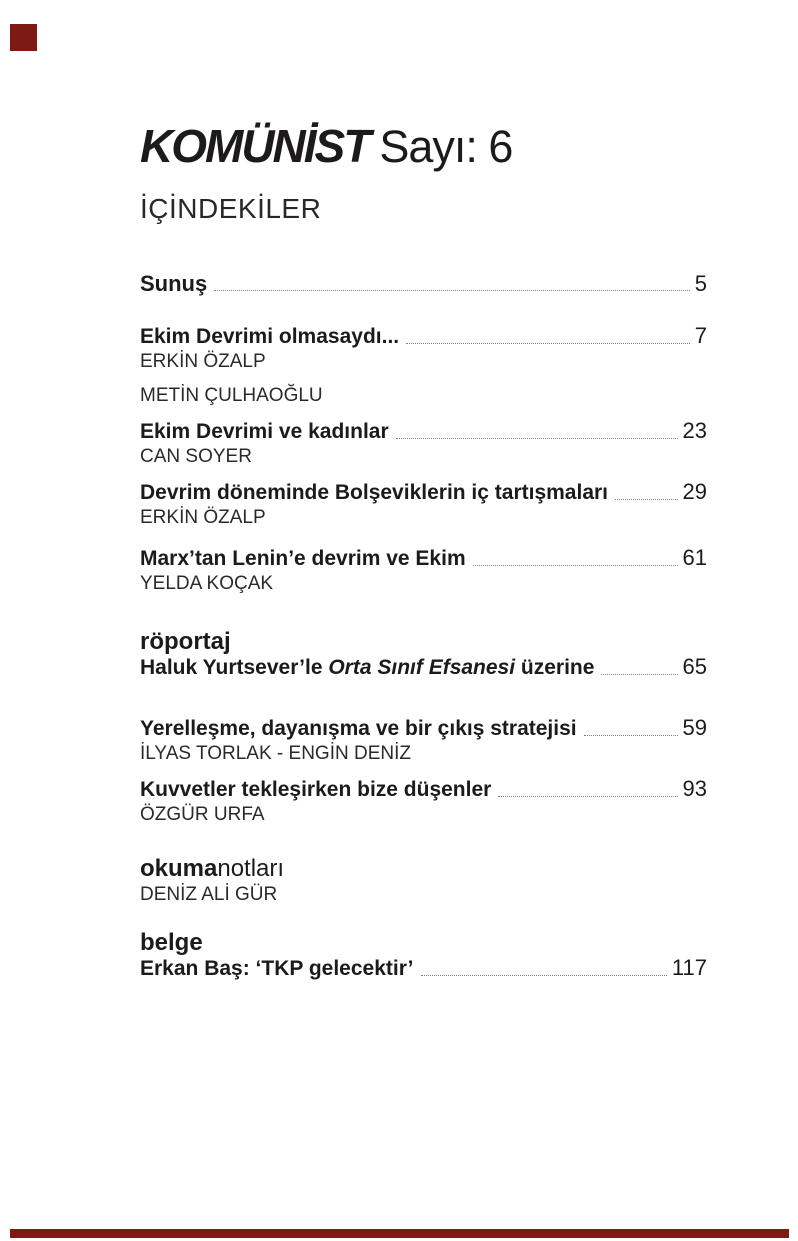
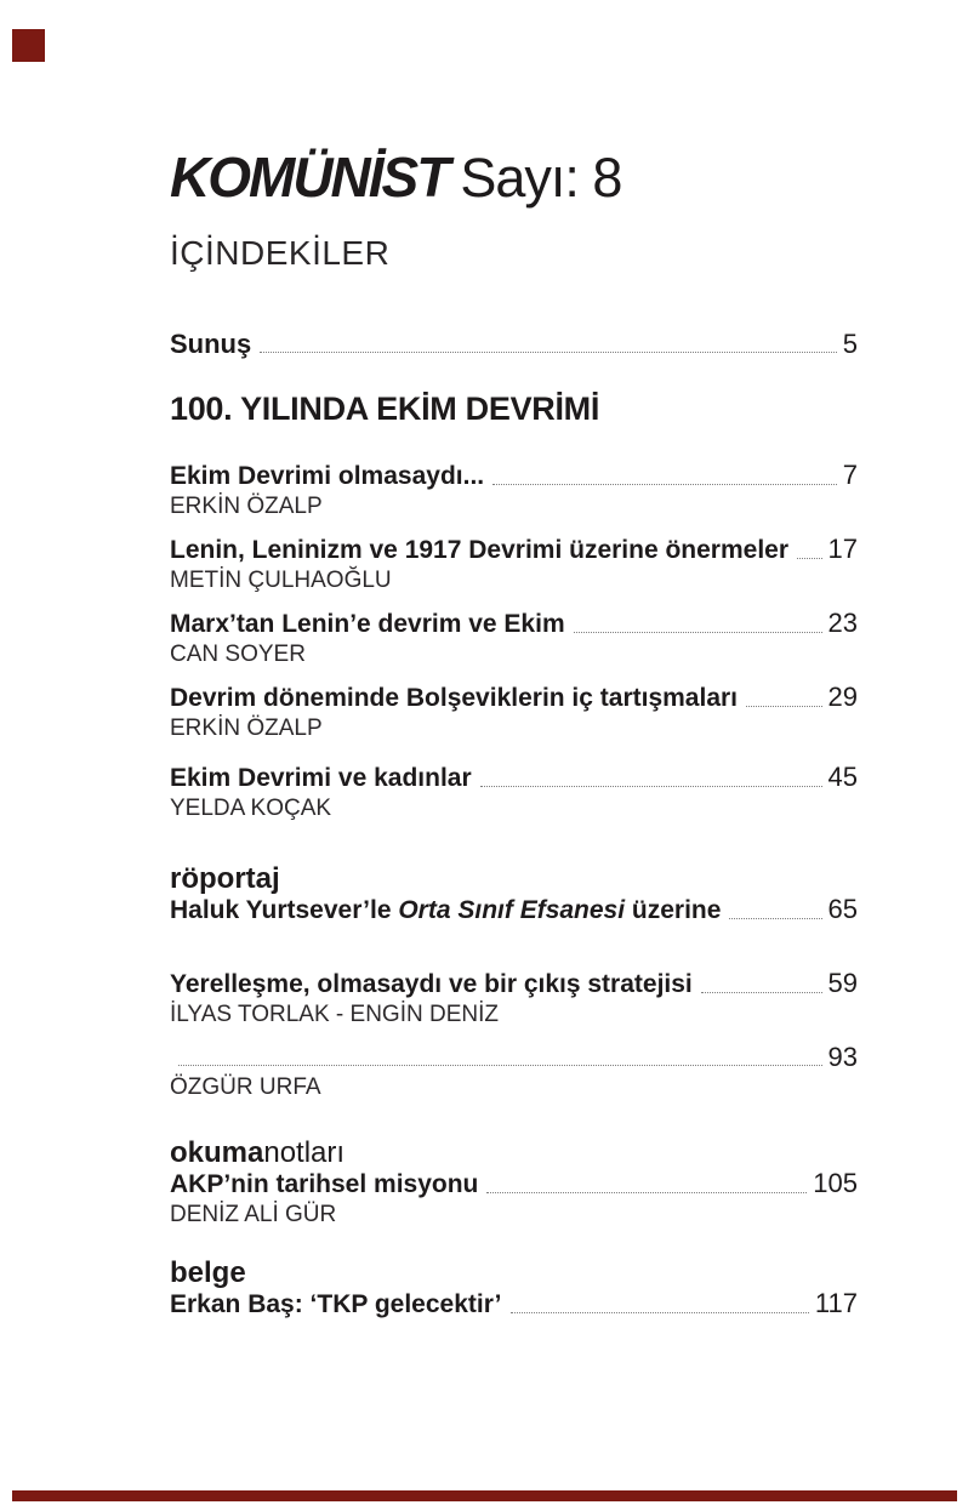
- KOMÜNİST Sayı: 6
+ KOMÜNİST Sayı: 8
  İÇİNDEKİLER
  Sunuş
  5
+ 100. YILINDA EKİM DEVRİMİ
  Ekim Devrimi olmasaydı...
  7
  ERKİN ÖZALP
+ Lenin, Leninizm ve 1917 Devrimi üzerine önermeler
+ 17
  METİN ÇULHAOĞLU
- Ekim Devrimi ve kadınlar
+ Marx’tan Lenin’e devrim ve Ekim
  23
  CAN SOYER
  Devrim döneminde Bolşeviklerin iç tartışmaları
  29
  ERKİN ÖZALP
- Marx’tan Lenin’e devrim ve Ekim
+ Ekim Devrimi ve kadınlar
- 61
+ 45
  YELDA KOÇAK
  röportaj
  Haluk Yurtsever’le Orta Sınıf Efsanesi üzerine
  65
- Yerelleşme, dayanışma ve bir çıkış stratejisi
+ Yerelleşme, olmasaydı ve bir çıkış stratejisi
  59
  İLYAS TORLAK - ENGİN DENİZ
- Kuvvetler tekleşirken bize düşenler
  93
  ÖZGÜR URFA
  okumanotları
+ AKP’nin tarihsel misyonu
+ 105
  DENİZ ALİ GÜR
  belge
  Erkan Baş: ‘TKP gelecektir’
  117
